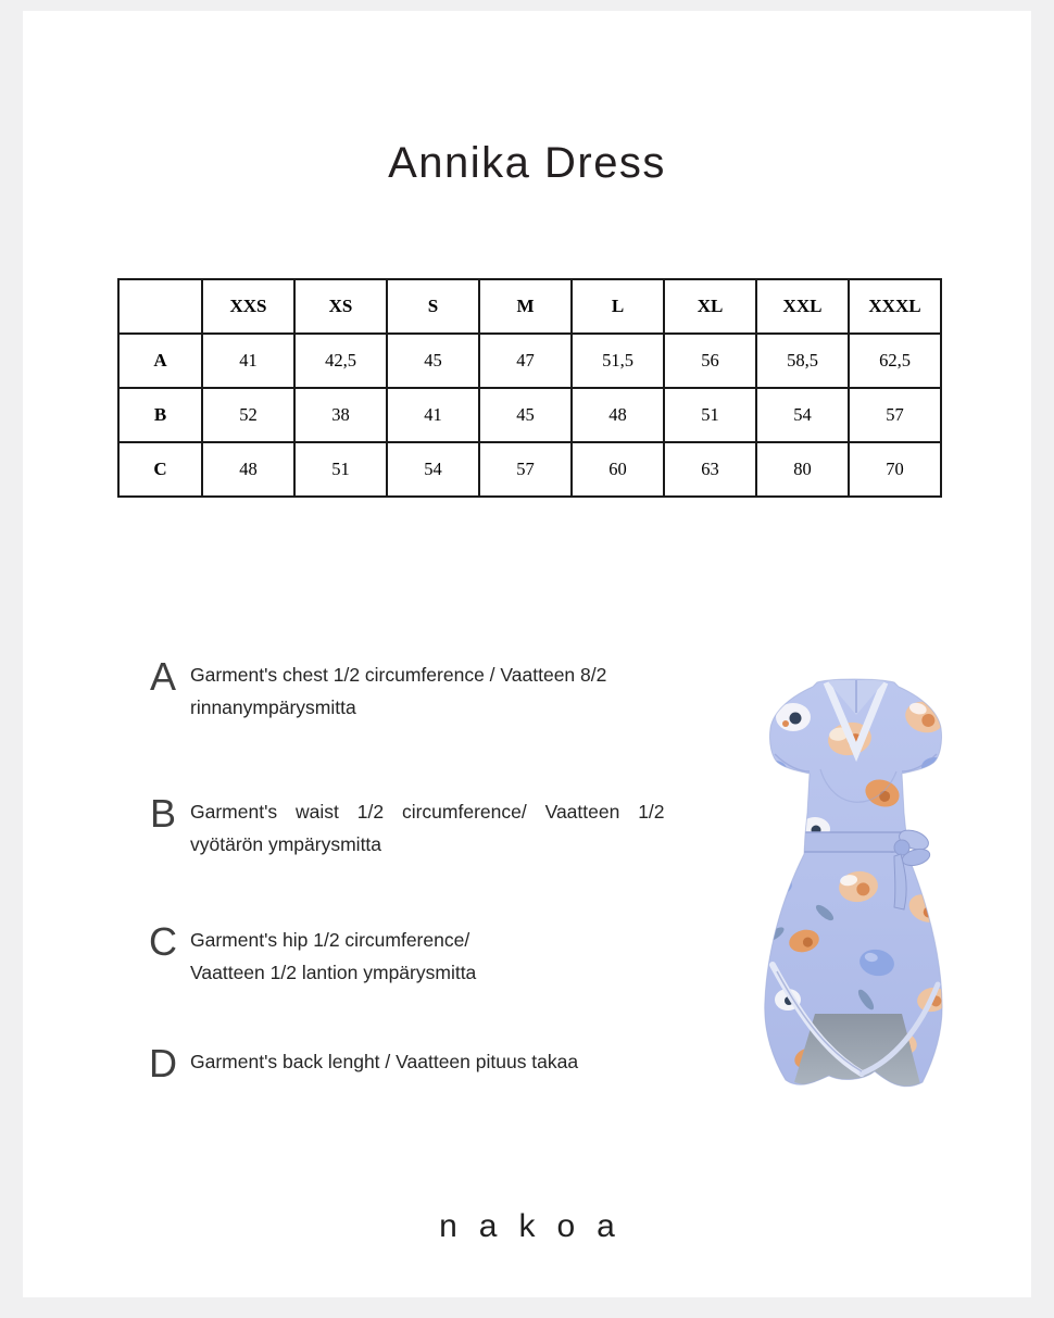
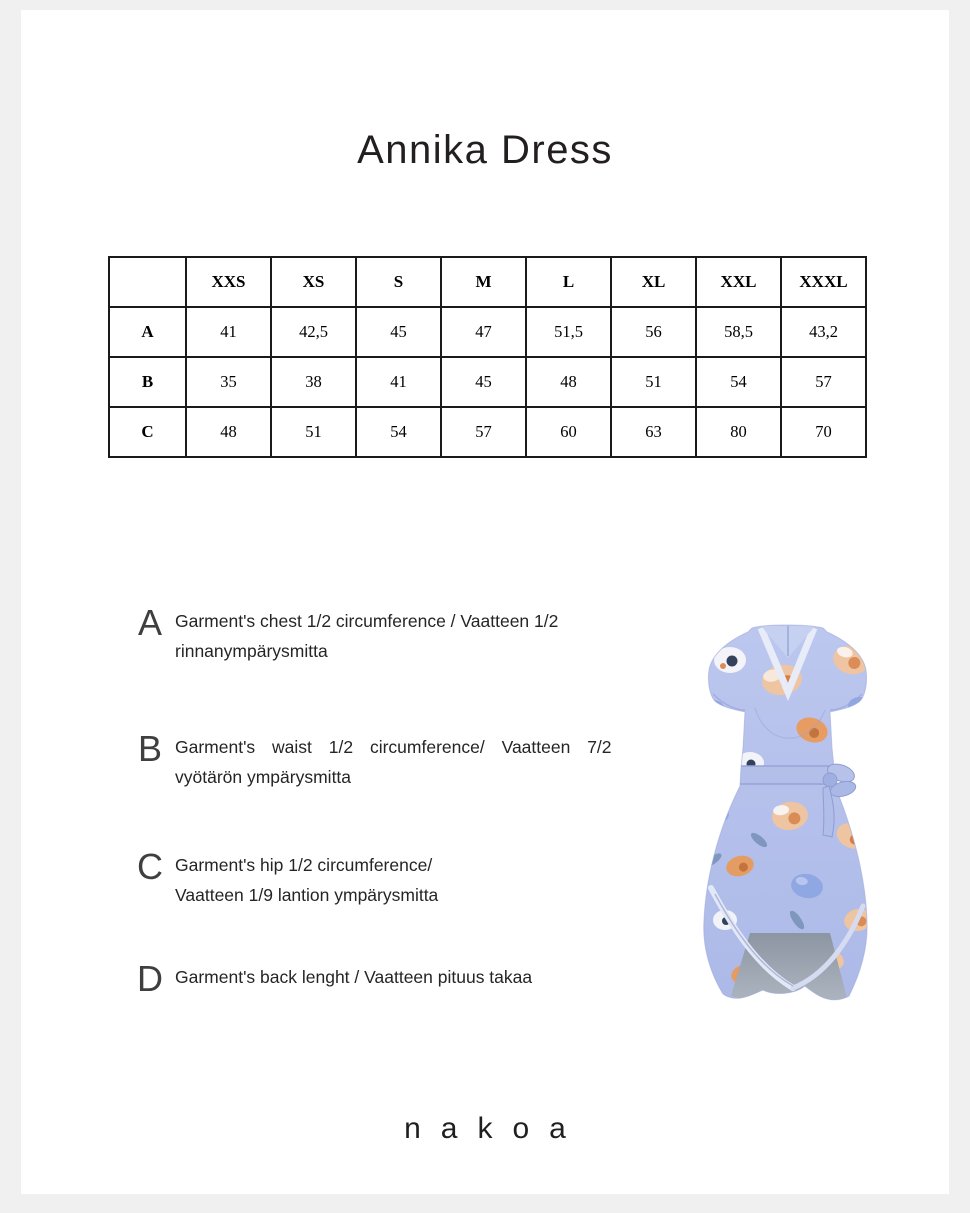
  Annika Dress
  	XXS	XS	S	M	L	XL	XXL	XXXL
- A	41	42,5	45	47	51,5	56	58,5	62,5
+ A	41	42,5	45	47	51,5	56	58,5	43,2
- B	52	38	41	45	48	51	54	57
+ B	35	38	41	45	48	51	54	57
  C	48	51	54	57	60	63	80	70
  A
- Garment's chest 1/2 circumference / Vaatteen 8/2
+ Garment's chest 1/2 circumference / Vaatteen 1/2
  rinnanympärysmitta
  B
- Garment's waist 1/2 circumference/ Vaatteen 1/2
+ Garment's waist 1/2 circumference/ Vaatteen 7/2
  vyötärön ympärysmitta
  C
  Garment's hip 1/2 circumference/
- Vaatteen 1/2 lantion ympärysmitta
+ Vaatteen 1/9 lantion ympärysmitta
  D
  Garment's back lenght / Vaatteen pituus takaa
  nakoa
